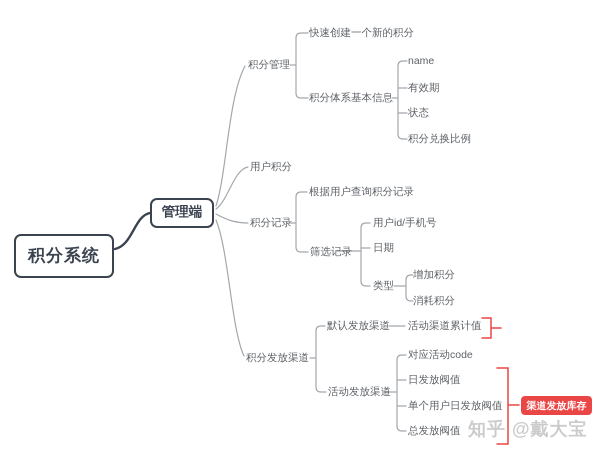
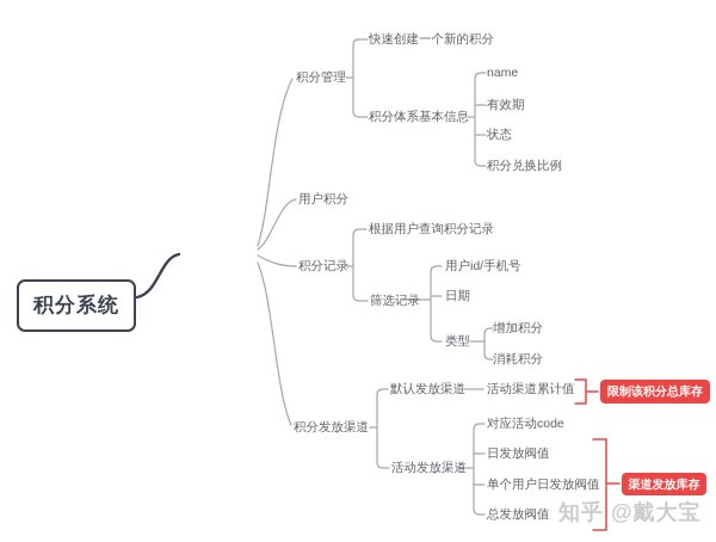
  积分系统
- 管理端
  积分管理
  快速创建一个新的积分
  积分体系基本信息
  name
  有效期
  状态
  积分兑换比例
  用户积分
  积分记录
  根据用户查询积分记录
  筛选记录
  用户id/手机号
  日期
  类型
  增加积分
  消耗积分
  积分发放渠道
  默认发放渠道
  活动渠道累计值
+ 限制该积分总库存
  活动发放渠道
  对应活动code
  日发放阀值
  单个用户日发放阀值
  总发放阀值
  渠道发放库存
  知乎 @戴大宝
